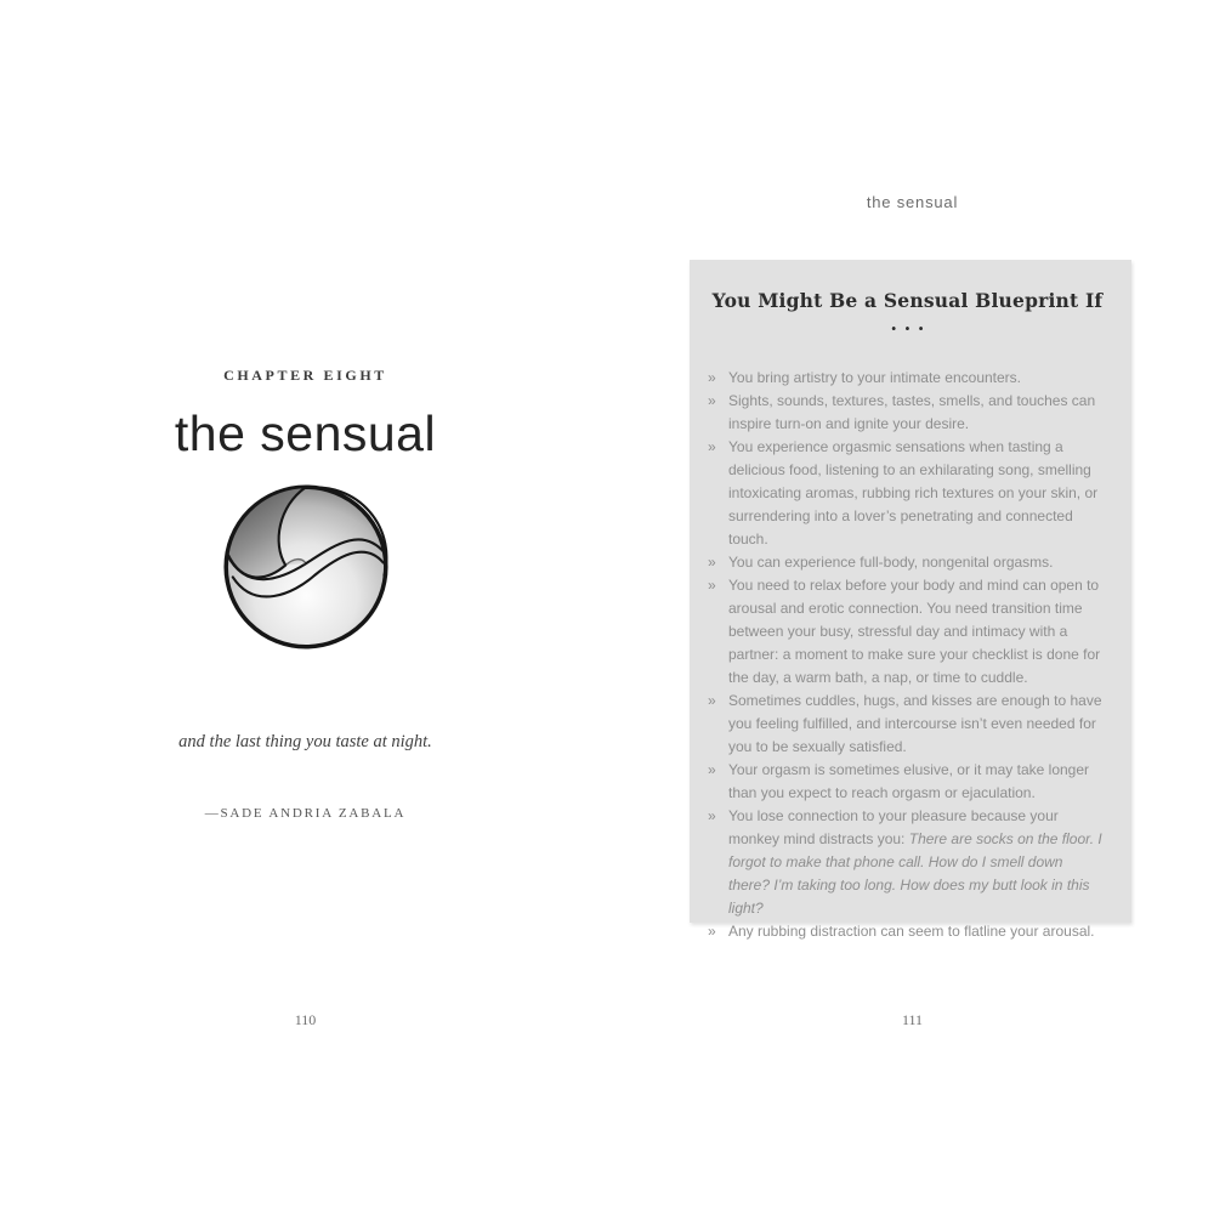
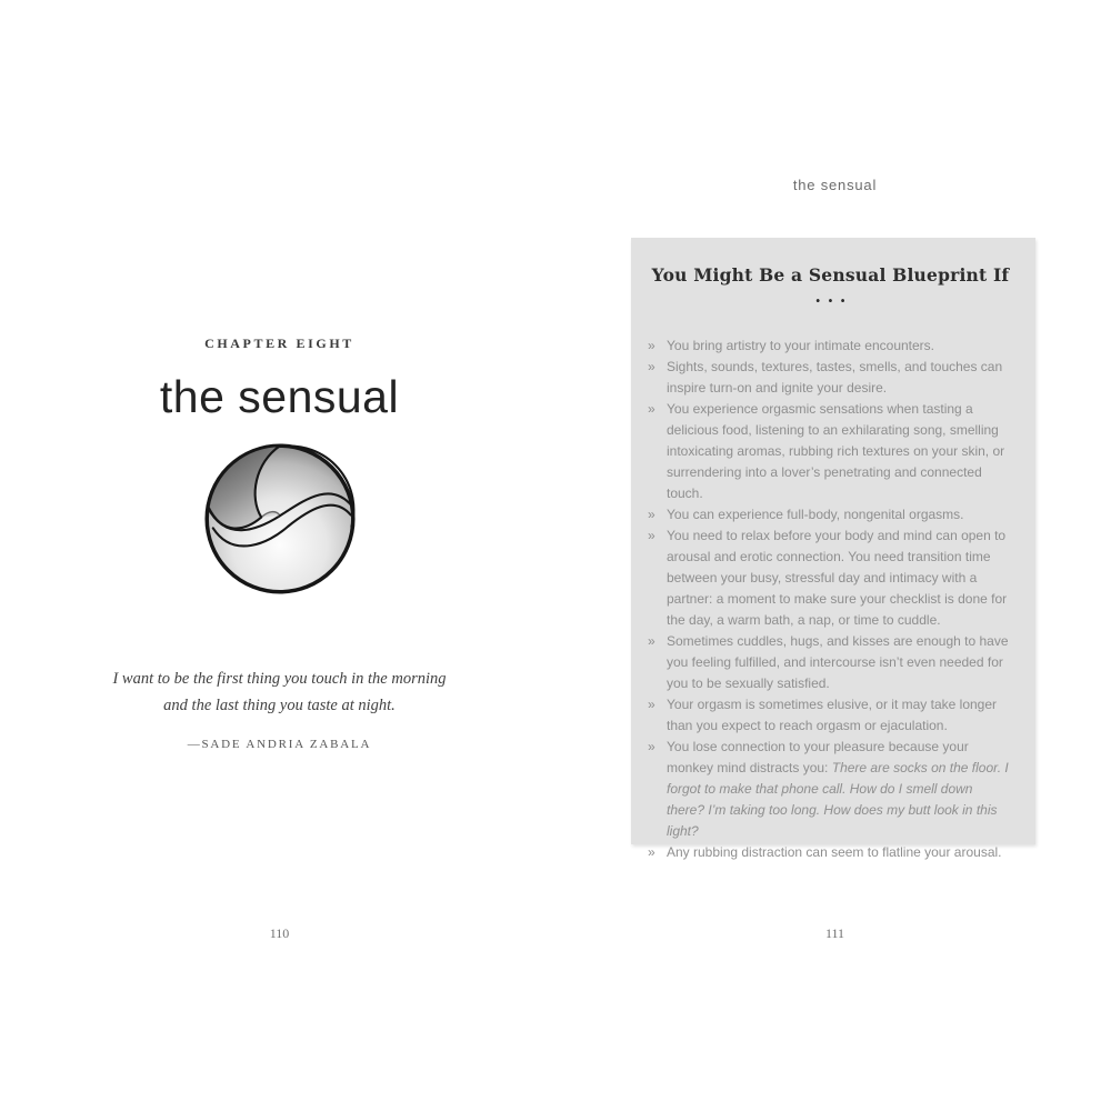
  CHAPTER EIGHT
  the sensual
+ I want to be the first thing you touch in the morning
  and the last thing you taste at night.
  —SADE ANDRIA ZABALA
  110
  the sensual
  You Might Be a Sensual Blueprint If . . .
  »
  You bring artistry to your intimate encounters.
  »
  Sights, sounds, textures, tastes, smells, and touches can inspire turn-on and ignite your desire.
  »
  You experience orgasmic sensations when tasting a delicious food, listening to an exhilarating song, smelling intoxicating aromas, rubbing rich textures on your skin, or surrendering into a lover’s penetrating and connected touch.
  »
  You can experience full-body, nongenital orgasms.
  »
  You need to relax before your body and mind can open to arousal and erotic connection. You need transition time between your busy, stressful day and intimacy with a partner: a moment to make sure your checklist is done for the day, a warm bath, a nap, or time to cuddle.
  »
  Sometimes cuddles, hugs, and kisses are enough to have you feeling fulfilled, and intercourse isn’t even needed for you to be sexually satisfied.
  »
  Your orgasm is sometimes elusive, or it may take longer than you expect to reach orgasm or ejaculation.
  »
  You lose connection to your pleasure because your monkey mind distracts you: There are socks on the floor. I forgot to make that phone call. How do I smell down there? I’m taking too long. How does my butt look in this light?
  »
  Any rubbing distraction can seem to flatline your arousal.
  111
